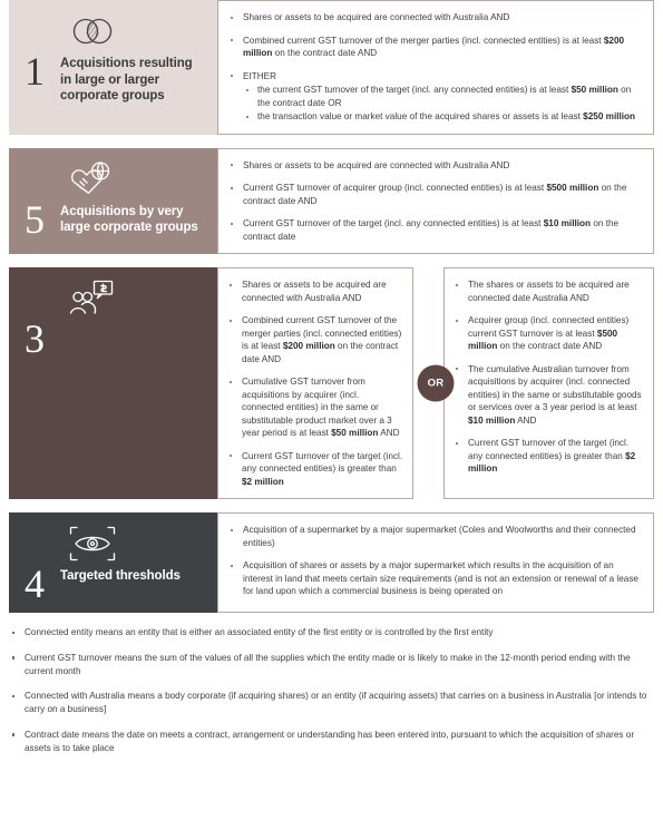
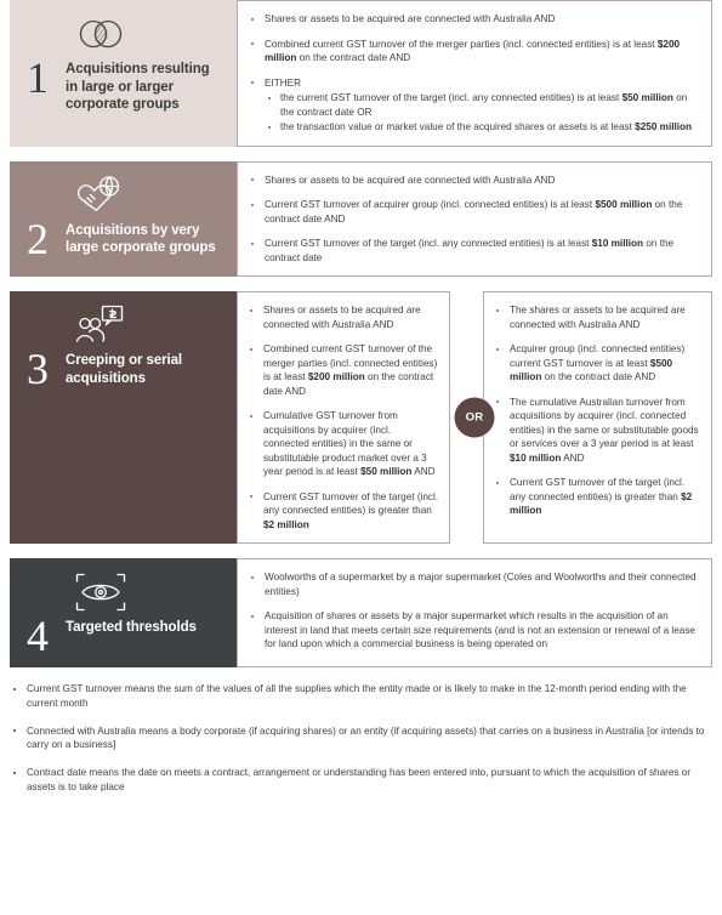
  1
  Acquisitions resulting in large or larger corporate groups
  Shares or assets to be acquired are connected with Australia AND
  Combined current GST turnover of the merger parties (incl. connected entities) is at least $200 million on the contract date AND
  EITHER
  the current GST turnover of the target (incl. any connected entities) is at least $50 million on the contract date OR
  the transaction value or market value of the acquired shares or assets is at least $250 million
- 5
+ 2
  Acquisitions by very large corporate groups
  Shares or assets to be acquired are connected with Australia AND
  Current GST turnover of acquirer group (incl. connected entities) is at least $500 million on the contract date AND
  Current GST turnover of the target (incl. any connected entities) is at least $10 million on the contract date
  3
+ Creeping or serial acquisitions
  Shares or assets to be acquired are connected with Australia AND
  Combined current GST turnover of the merger parties (incl. connected entities) is at least $200 million on the contract date AND
  Cumulative GST turnover from acquisitions by acquirer (incl. connected entities) in the same or substitutable product market over a 3 year period is at least $50 million AND
  Current GST turnover of the target (incl. any connected entities) is greater than $2 million
- The shares or assets to be acquired are connected date Australia AND
+ The shares or assets to be acquired are connected with Australia AND
  Acquirer group (incl. connected entities) current GST turnover is at least $500 million on the contract date AND
  The cumulative Australian turnover from acquisitions by acquirer (incl. connected entities) in the same or substitutable goods or services over a 3 year period is at least $10 million AND
  Current GST turnover of the target (incl. any connected entities) is greater than $2 million
  OR
  4
  Targeted thresholds
- Acquisition of a supermarket by a major supermarket (Coles and Woolworths and their connected entities)
+ Woolworths of a supermarket by a major supermarket (Coles and Woolworths and their connected entities)
  Acquisition of shares or assets by a major supermarket which results in the acquisition of an interest in land that meets certain size requirements (and is not an extension or renewal of a lease for land upon which a commercial business is being operated on
- Connected entity means an entity that is either an associated entity of the first entity or is controlled by the first entity
  Current GST turnover means the sum of the values of all the supplies which the entity made or is likely to make in the 12-month period ending with the current month
  Connected with Australia means a body corporate (if acquiring shares) or an entity (if acquiring assets) that carries on a business in Australia [or intends to carry on a business]
  Contract date means the date on meets a contract, arrangement or understanding has been entered into, pursuant to which the acquisition of shares or assets is to take place
